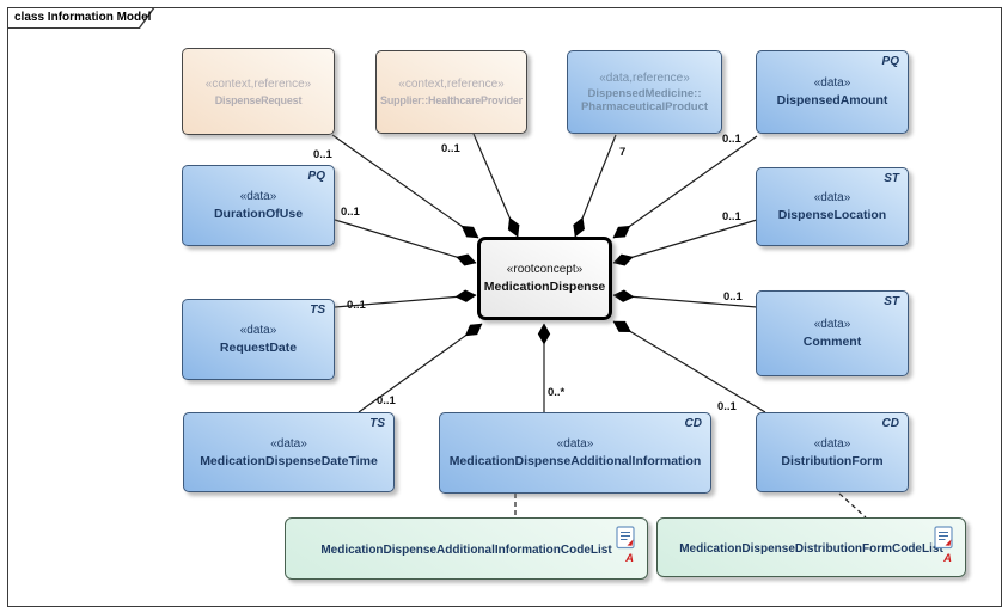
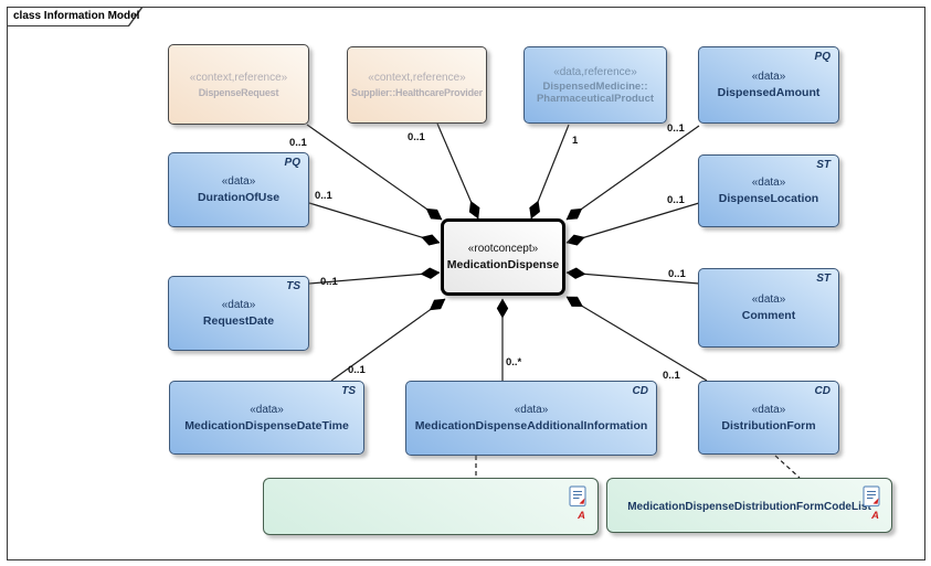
  class Information Model
  «context,reference»
  DispenseRequest
  «context,reference»
  Supplier::HealthcareProvider
  «data,reference»
  DispensedMedicine::
  PharmaceuticalProduct
  PQ
  «data»
  DispensedAmount
  PQ
  «data»
  DurationOfUse
  ST
  «data»
  DispenseLocation
  TS
  «data»
  RequestDate
  ST
  «data»
  Comment
  «rootconcept»
  MedicationDispense
  TS
  «data»
  MedicationDispenseDateTime
  CD
  «data»
  MedicationDispenseAdditionalInformation
  CD
  «data»
  DistributionForm
- MedicationDispenseAdditionalInformationCodeList
  A
  MedicationDispenseDistributionFormCodeList
  A
  0..1
  0..1
- 7
+ 1
  0..1
  0..1
  0..1
  0..1
  0..1
  0..1
  0..*
  0..1
